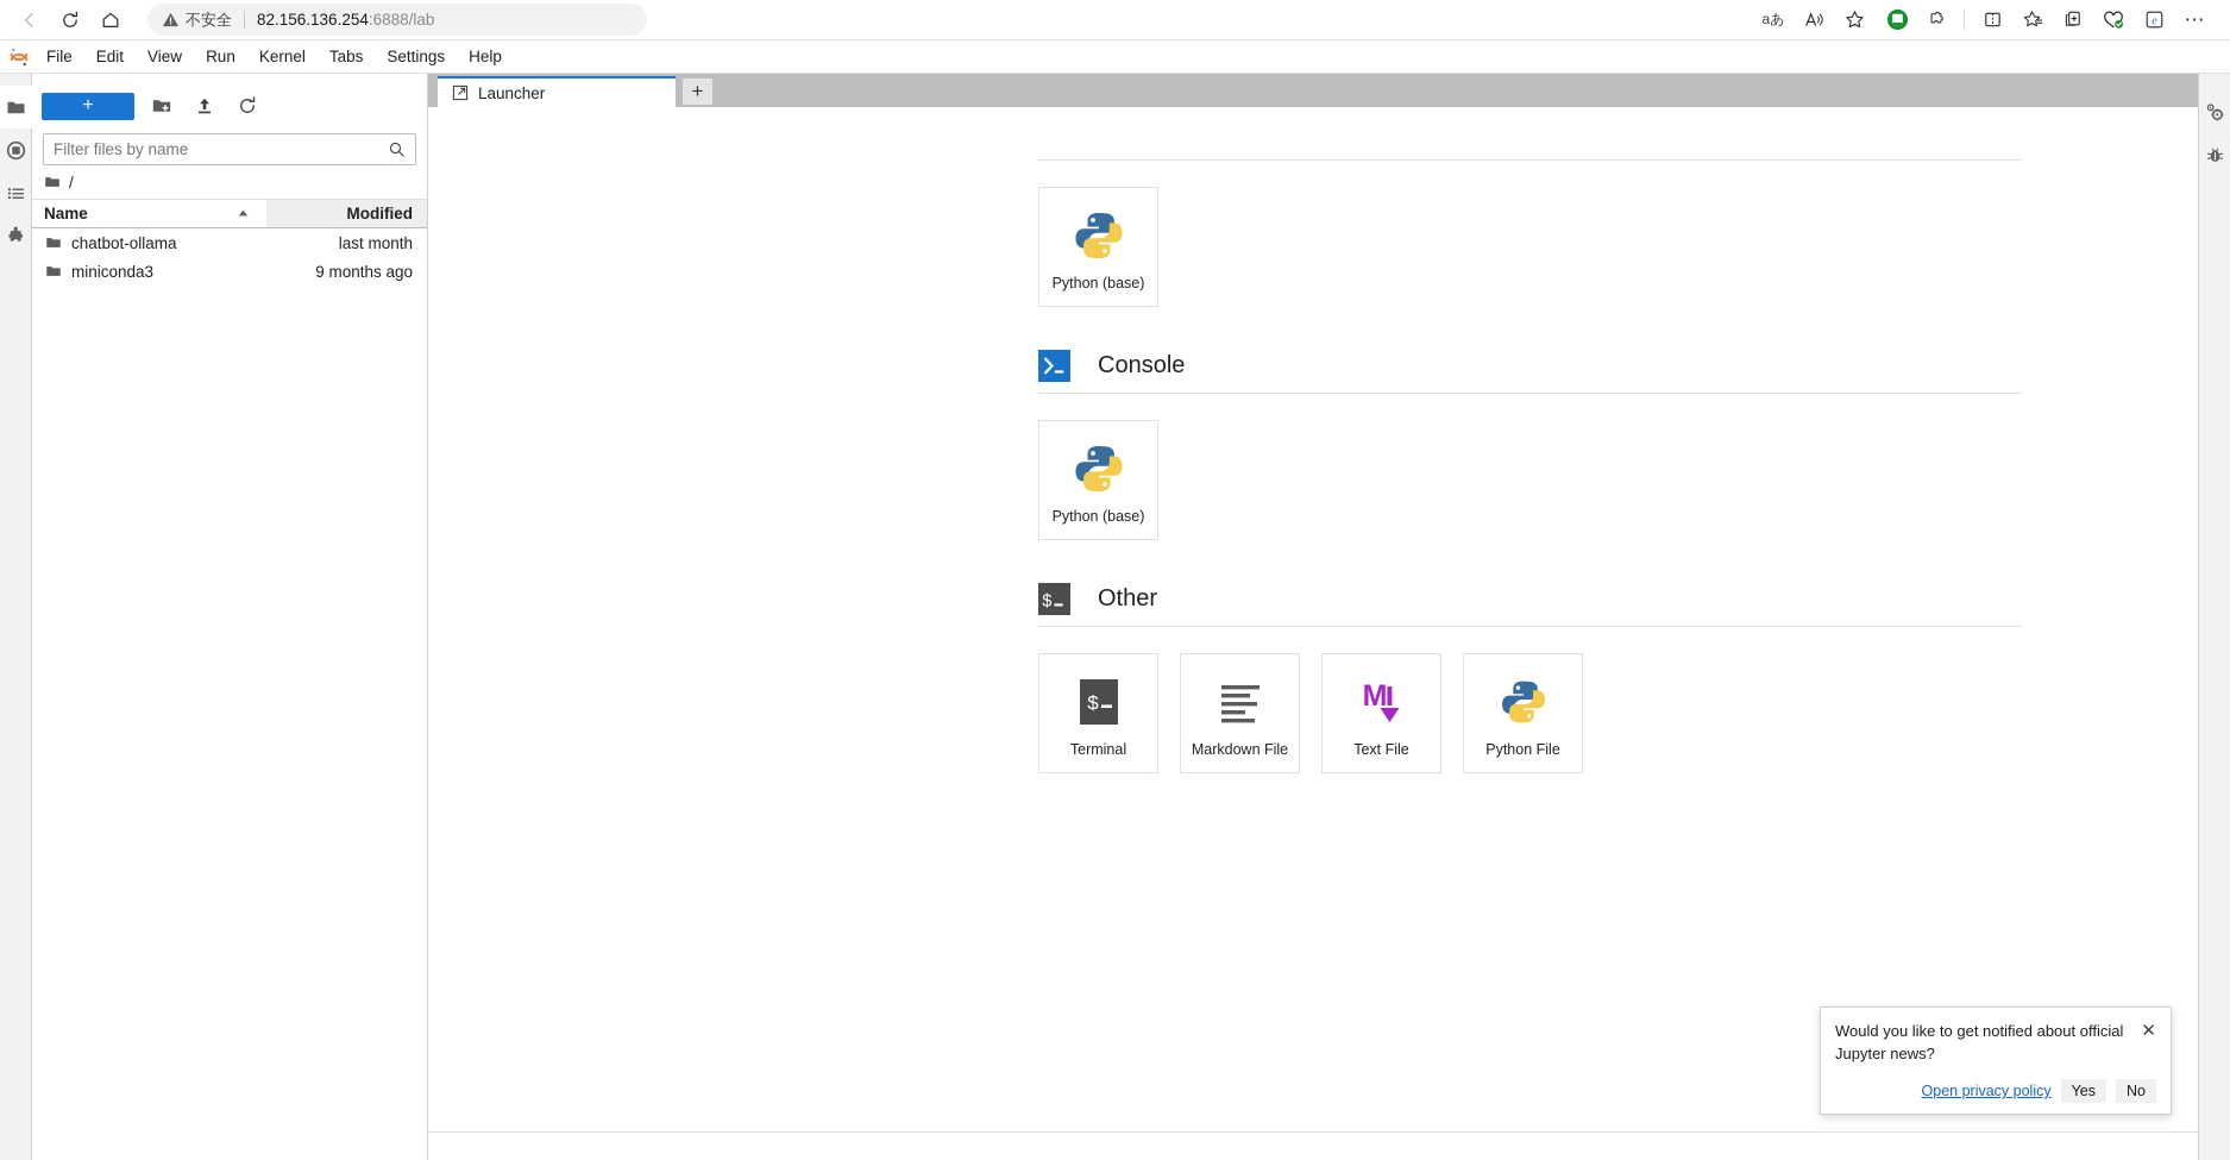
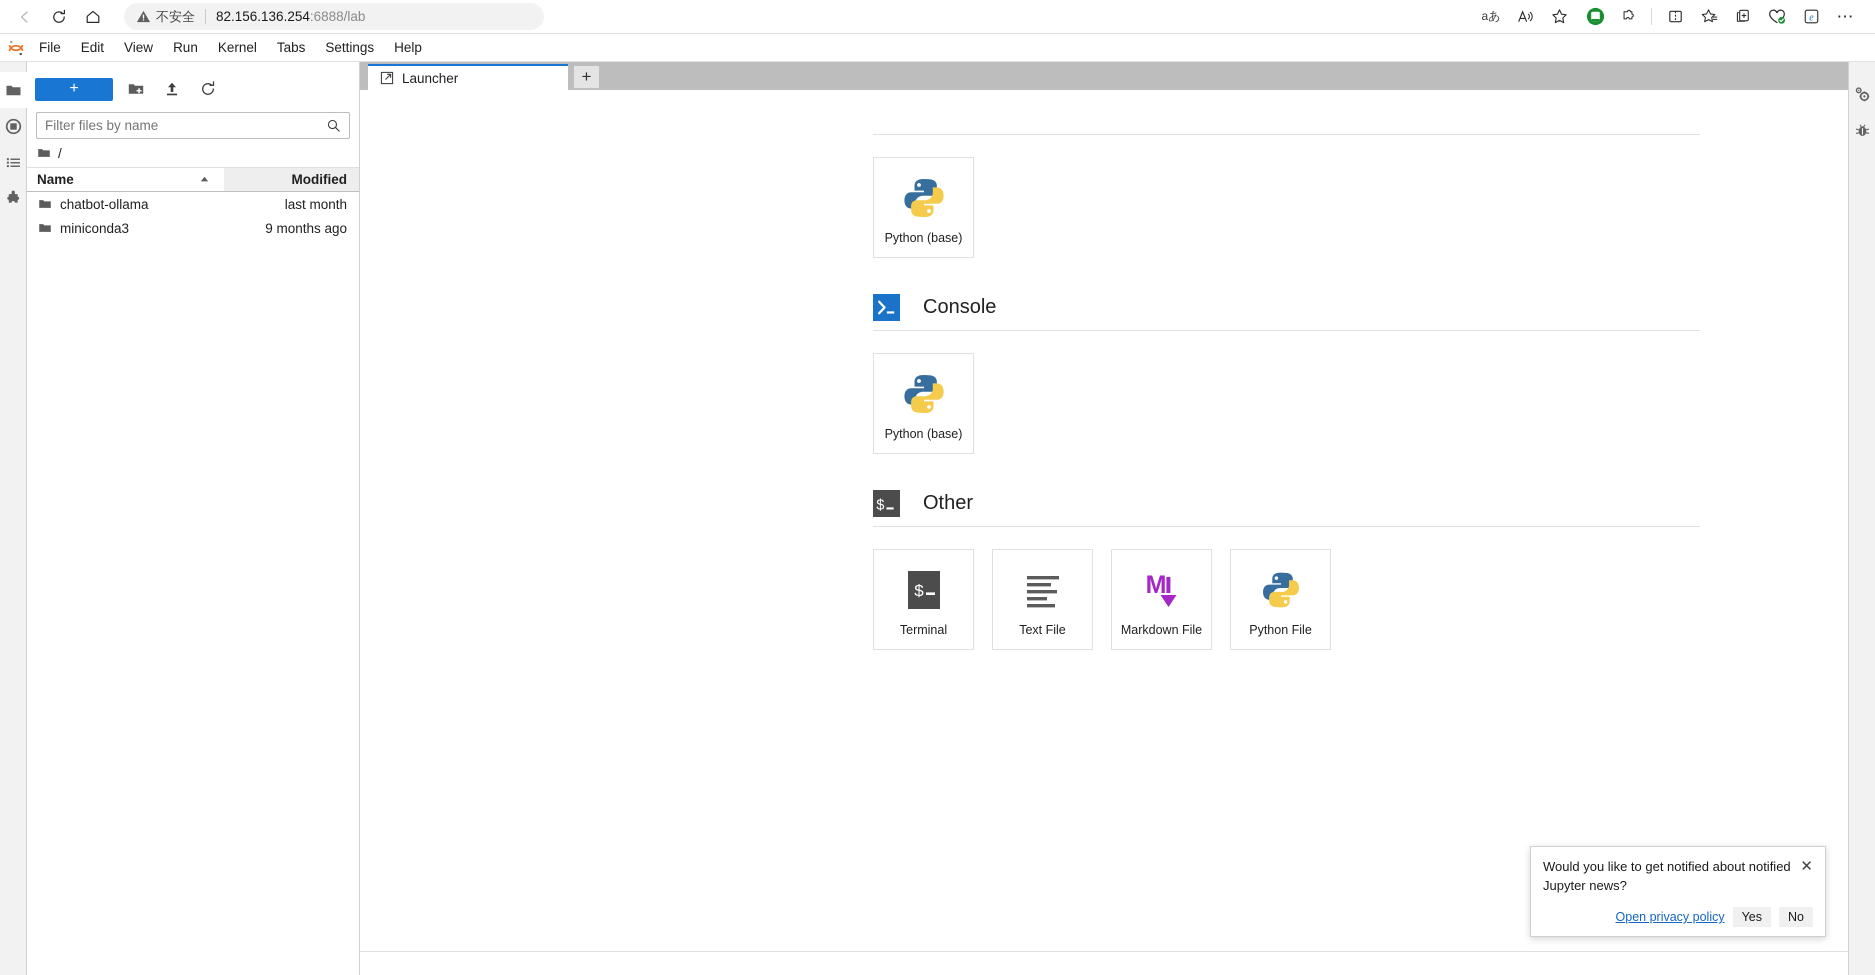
  不安全
  82.156.136.254:6888/lab
  aあ
  e
  ⋯
  File
  Edit
  View
  Run
  Kernel
  Tabs
  Settings
  Help
  +
  Filter files by name
  /
  Name
  Modified
  chatbot-ollama
  last month
  miniconda3
  9 months ago
  Launcher
  +
  Python (base)
  Console
  Python (base)
  $
  Other
  $
  Terminal
- Markdown File
+ Text File
  M
- Text File
+ Markdown File
  Python File
- Would you like to get notified about official Jupyter news?
+ Would you like to get notified about notified Jupyter news?
  ✕
  Open privacy policy
  Yes
  No
